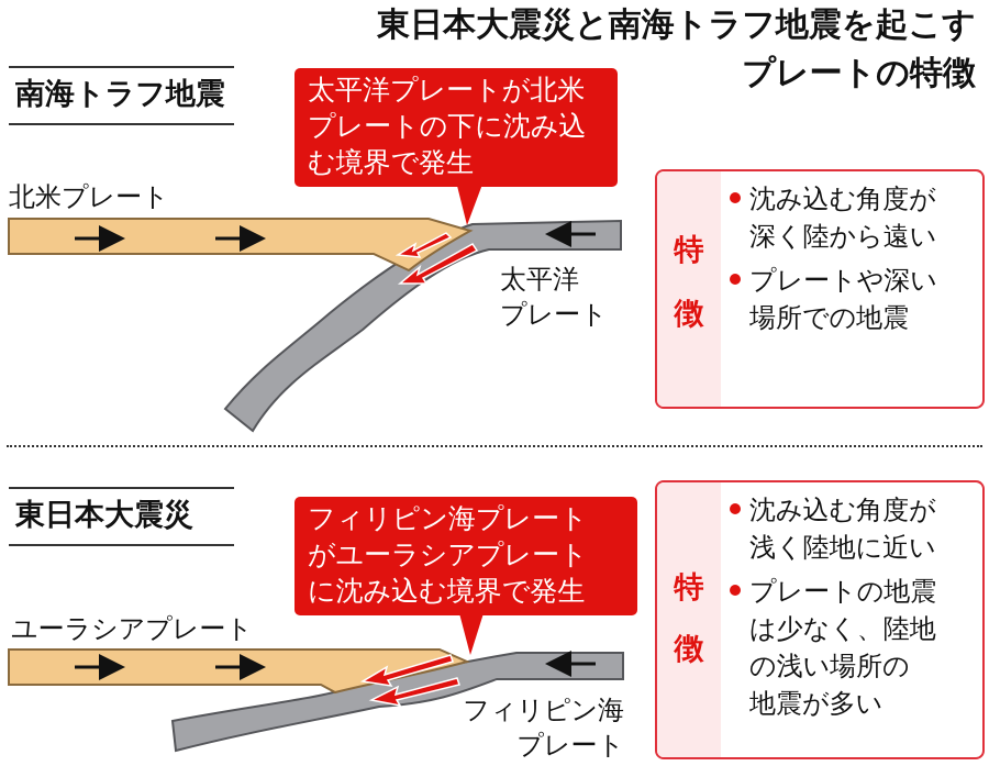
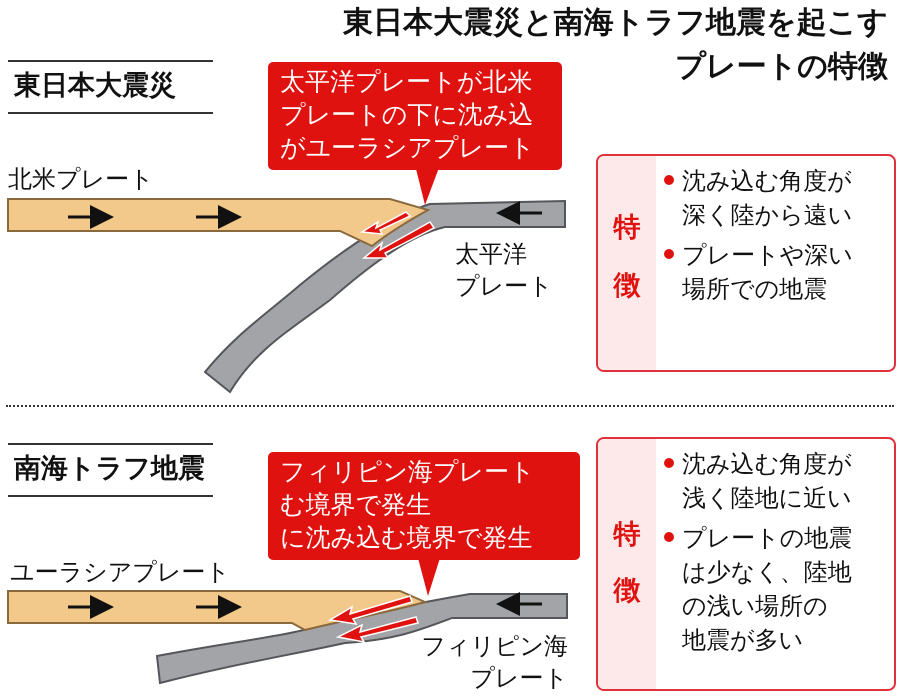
  東日本大震災と南海トラフ地震を起こす
  プレートの特徴
- 南海トラフ地震
+ 東日本大震災
  太平洋プレートが北米
  プレートの下に沈み込
- む境界で発生
+ がユーラシアプレート
  北米プレート
  太平洋
  プレート
  特
  徴
  沈み込む角度が
  深く陸から遠い
  プレートや深い
  場所での地震
- 東日本大震災
+ 南海トラフ地震
  フィリピン海プレート
- がユーラシアプレート
+ む境界で発生
  に沈み込む境界で発生
  ユーラシアプレート
  フィリピン海
  プレート
  特
  徴
  沈み込む角度が
  浅く陸地に近い
  プレートの地震
  は少なく、陸地
  の浅い場所の
  地震が多い
